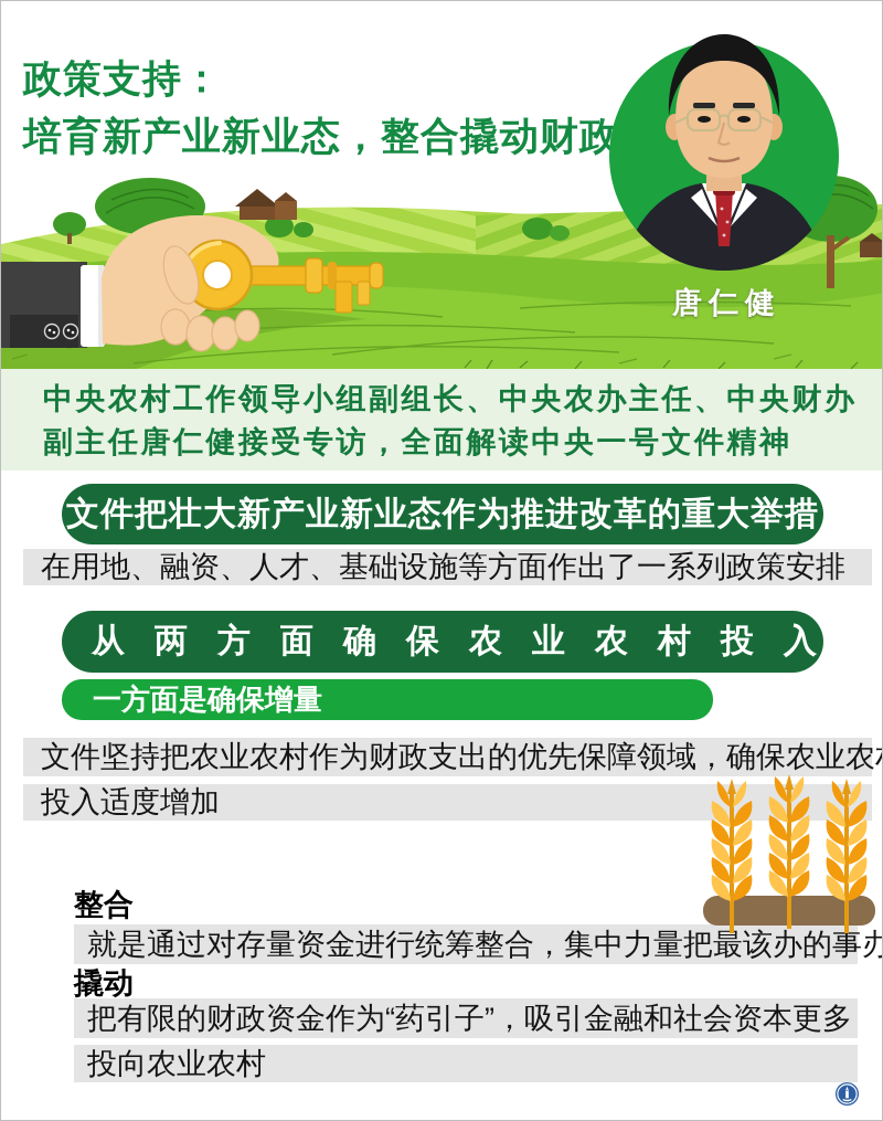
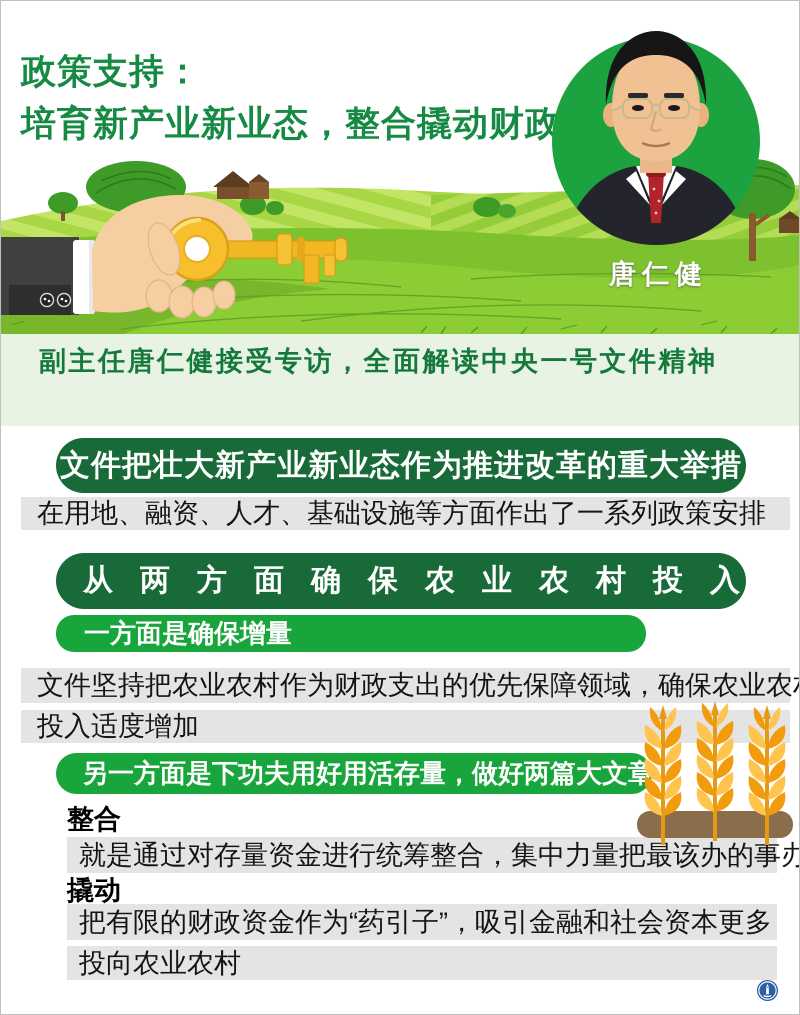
  政策支持：
  培育新产业新业态，整合撬动财政
  唐仁健
- 中央农村工作领导小组副组长、中央农办主任、中央财办
  副主任唐仁健接受专访，全面解读中央一号文件精神
  文件把壮大新产业新业态作为推进改革的重大举措
  在用地、融资、人才、基础设施等方面作出了一系列政策安排
  从两方面确保农业农村投入
  一方面是确保增量
  文件坚持把农业农村作为财政支出的优先保障领域，确保农业农
  投入适度增加
+ 另一方面是下功夫用好用活存量，做好两篇大文章
  整合
  就是通过对存量资金进行统筹整合，集中力量把最该办的事
  撬动
  把有限的财政资金作为“药引子”，吸引金融和社会资本更多
  投向农业农村
